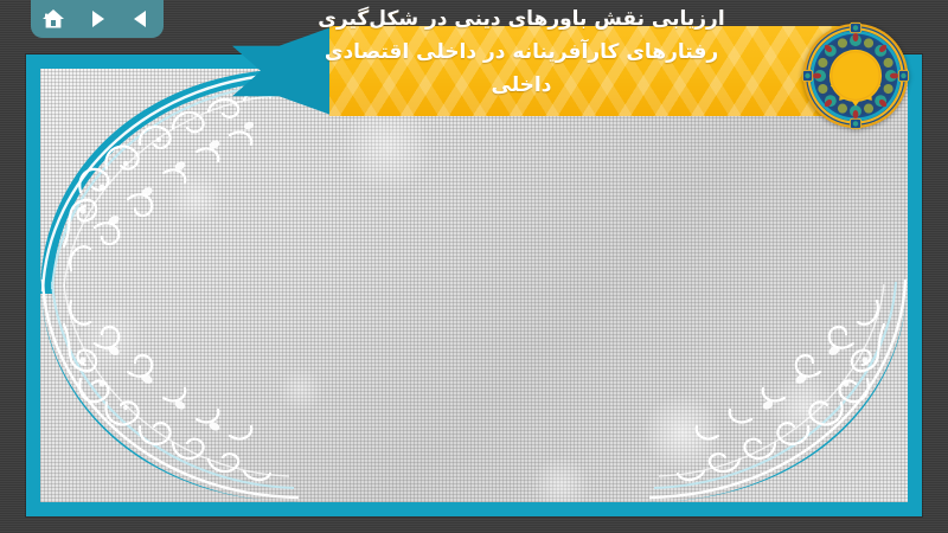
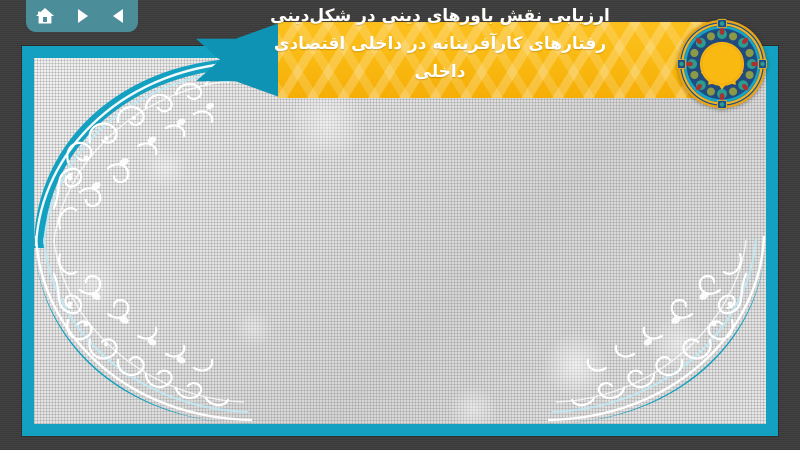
- ارزیابی نقش باورهای دینی در شکل‌گیری
+ ارزیابی نقش باورهای دینی در شکل‌دینی
  رفتارهای کارآفرینانه در داخلی اقتصادی
  داخلی
